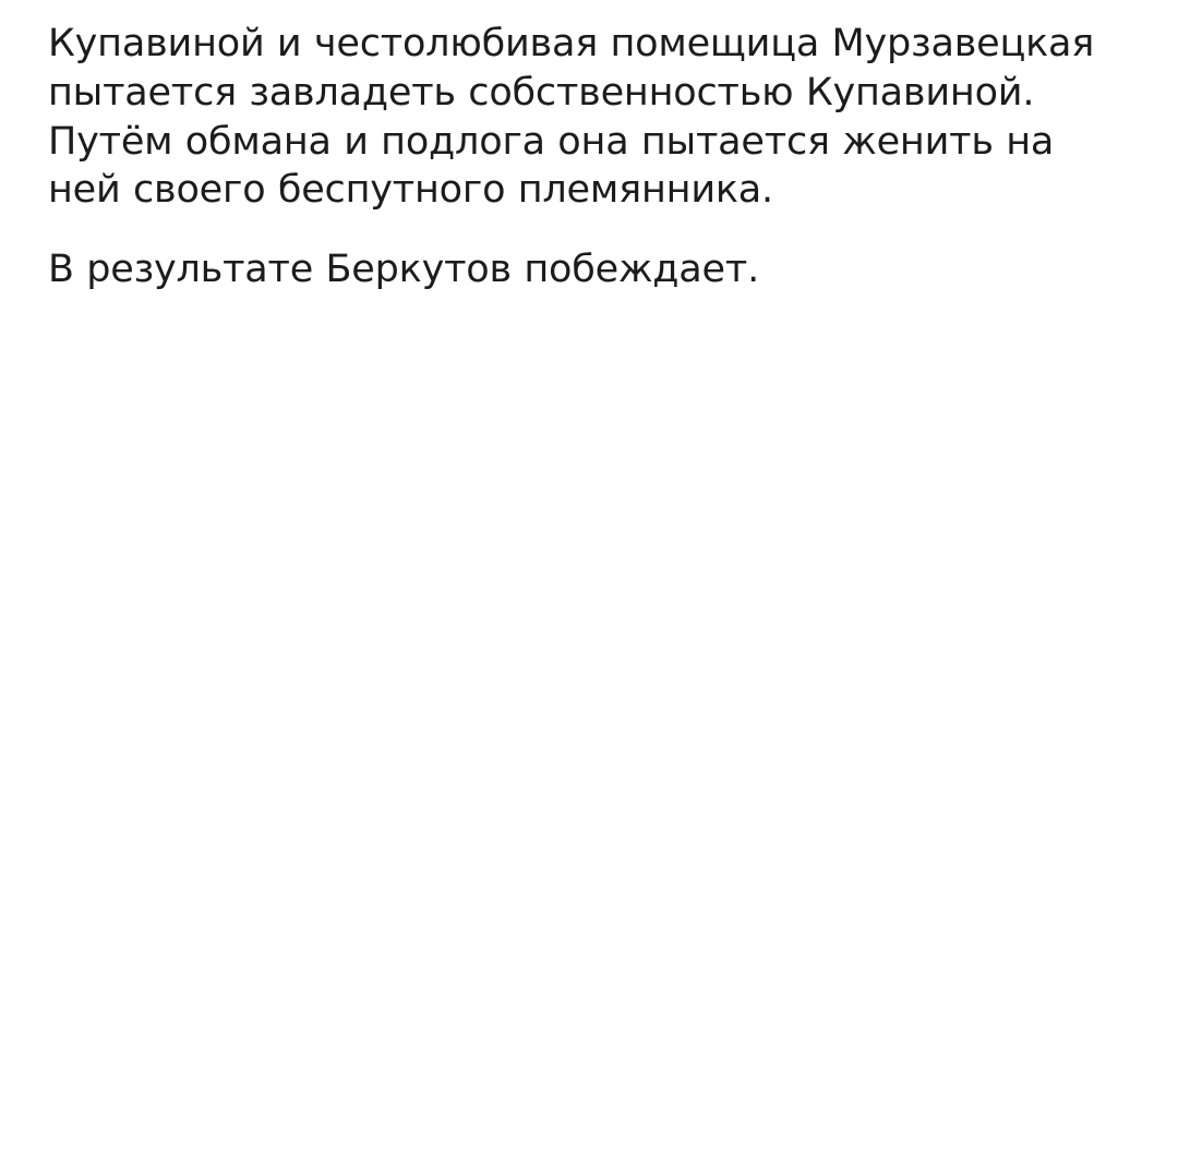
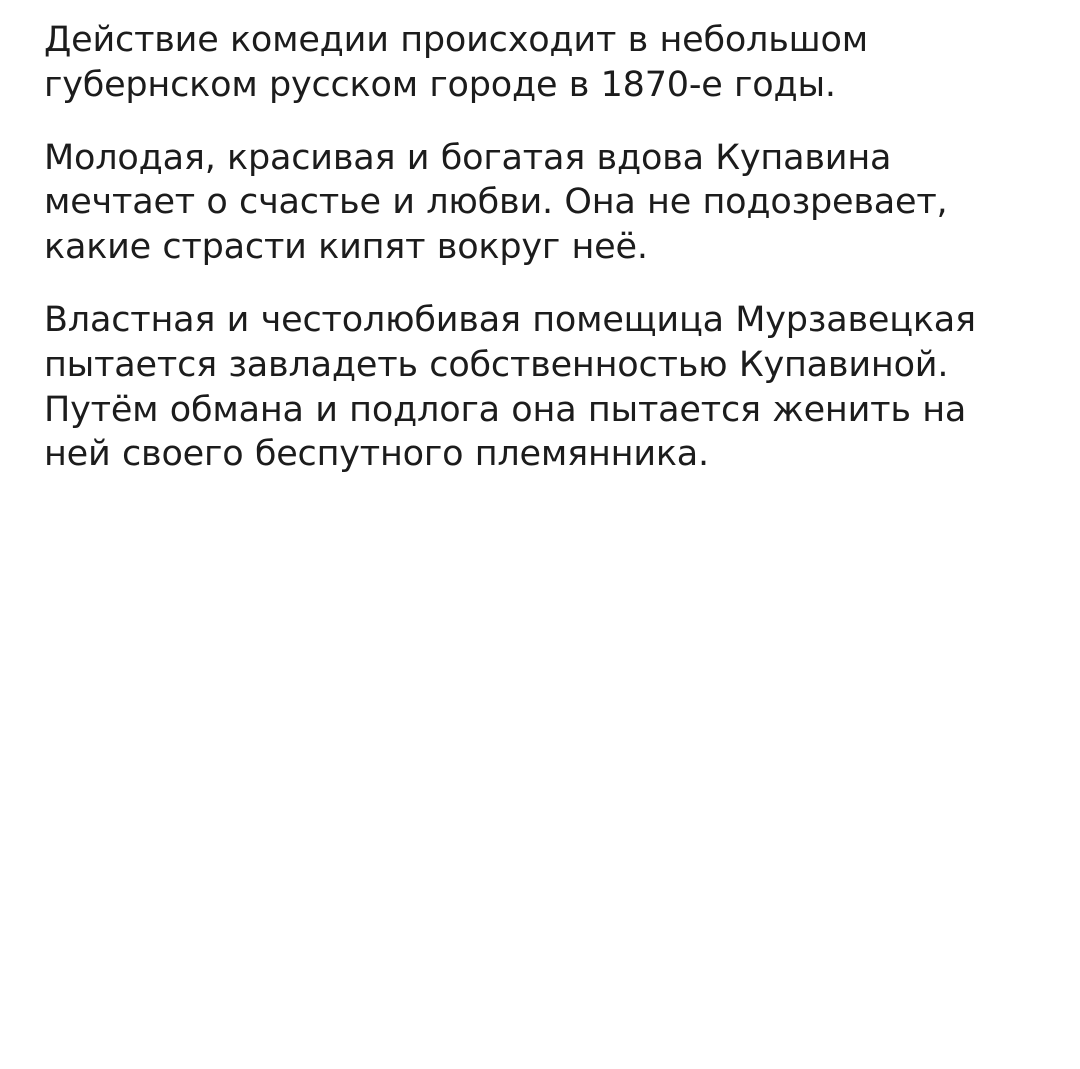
+ Действие комедии происходит в небольшом губернском русском городе в 1870-е годы.
+ Молодая, красивая и богатая вдова Купавина мечтает о счастье и любви. Она не подозревает, какие страсти кипят вокруг неё.
- Купавиной и честолюбивая помещица Мурзавецкая пытается завладеть собственностью Купавиной. Путём обмана и подлога она пытается женить на ней своего беспутного племянника.
+ Властная и честолюбивая помещица Мурзавецкая пытается завладеть собственностью Купавиной. Путём обмана и подлога она пытается женить на ней своего беспутного племянника.
- В результате Беркутов побеждает.
